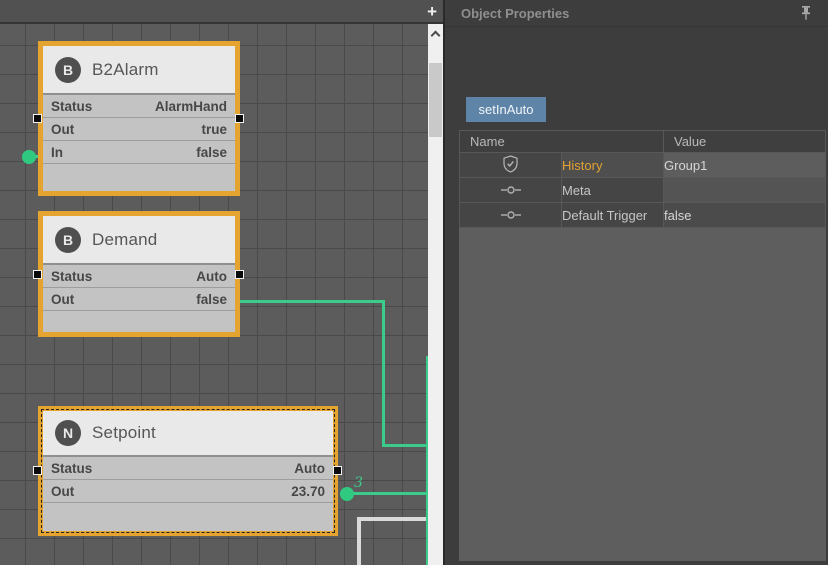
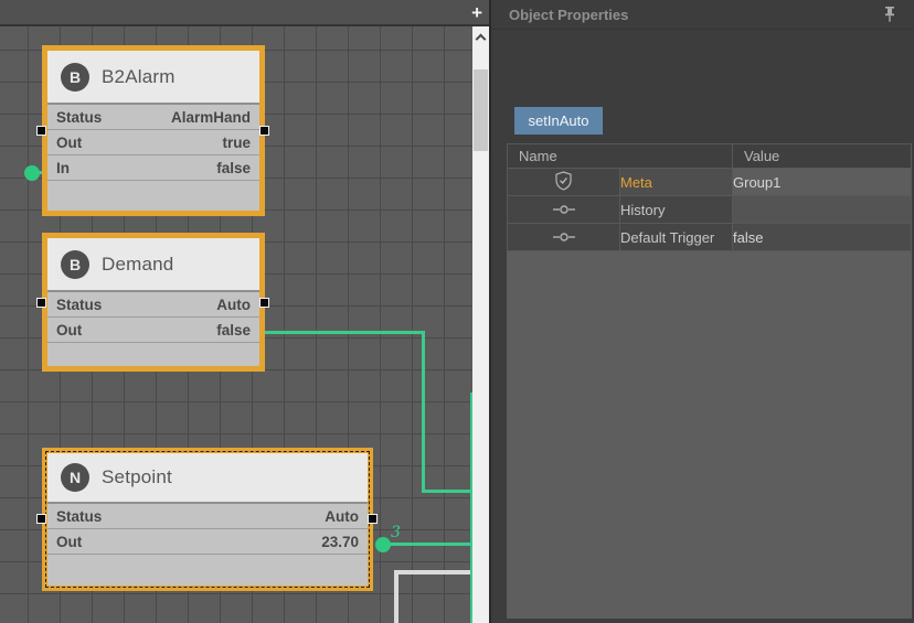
  +
  B
  B2Alarm
  Status
  AlarmHand
  Out
  true
  In
  false
  B
  Demand
  Status
  Auto
  Out
  false
  N
  Setpoint
  Status
  Auto
  Out
  23.70
  3
  Object Properties
  setInAuto
  Name	Value
- 	History	Group1
+ 	Meta	Group1
- 	Meta
+ 	History
  	Default Trigger	false
